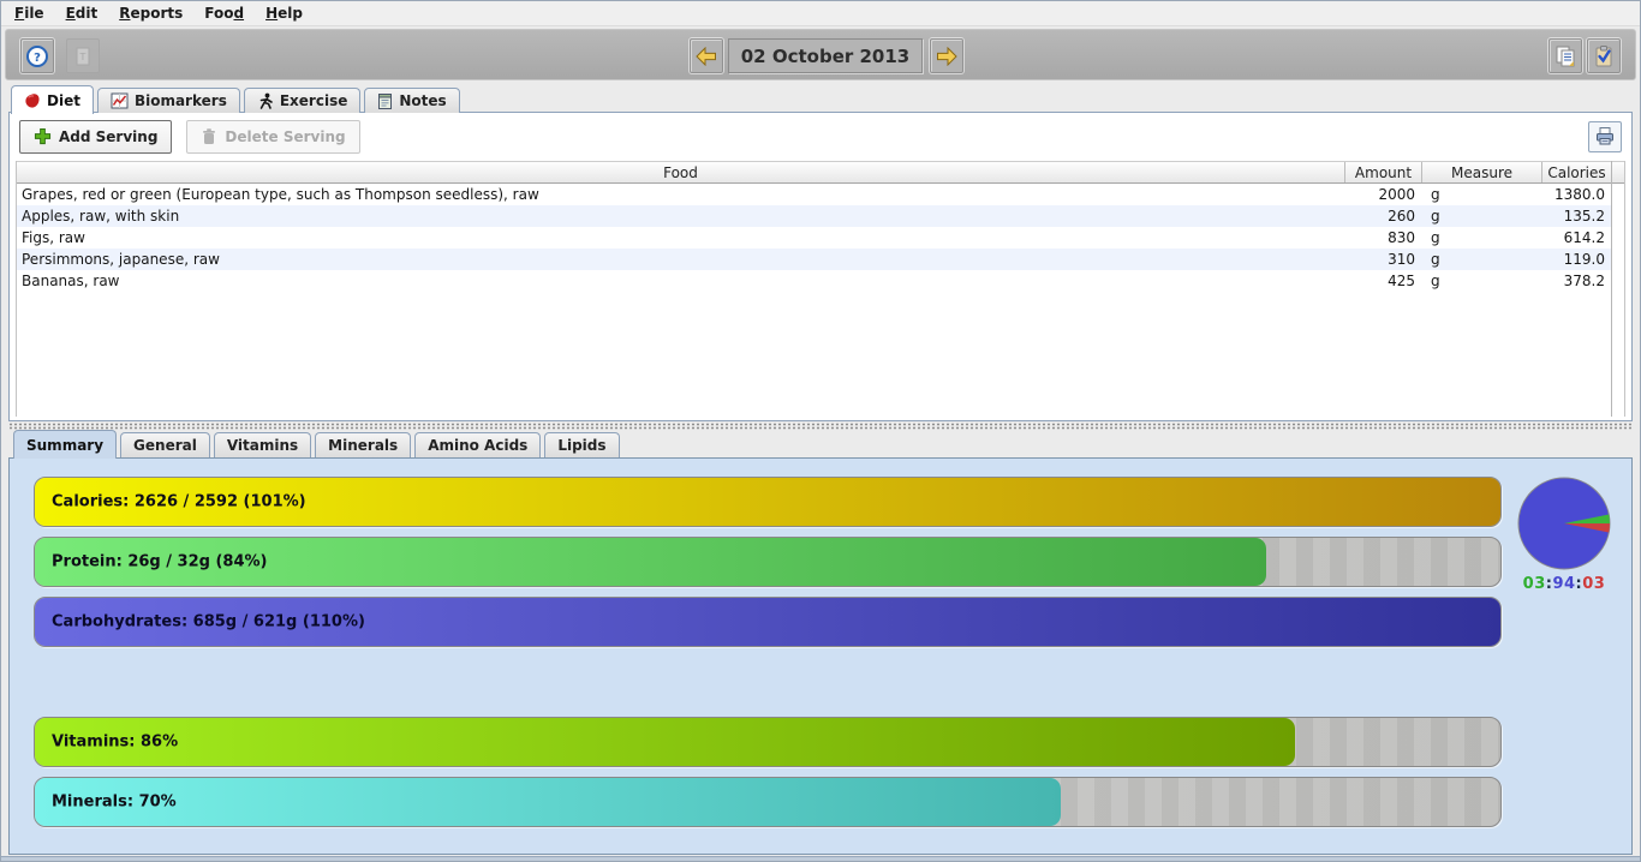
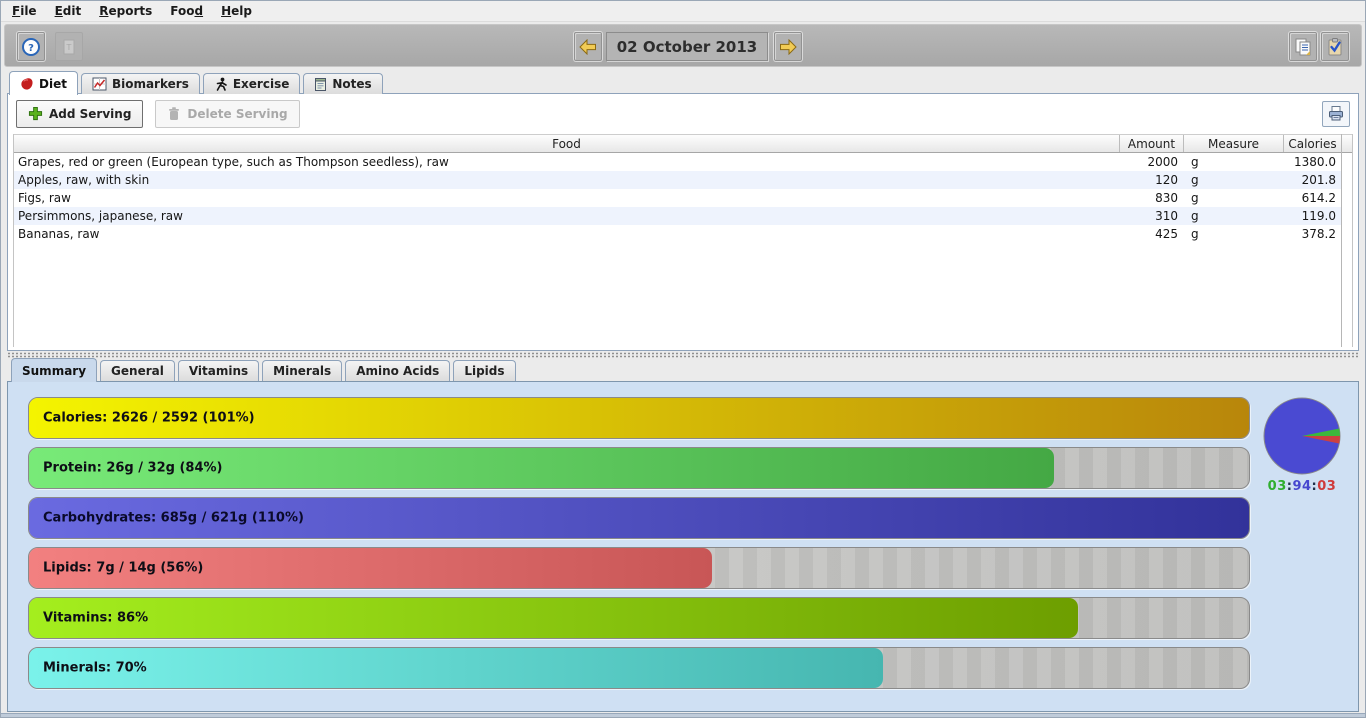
  File
  Edit
  Reports
  Food
  Help
  ?
  T
  02 October 2013
  Diet
  Biomarkers
  Exercise
  Notes
  Add Serving
  Delete Serving
  Food
  Amount
  Measure
  Calories
  Grapes, red or green (European type, such as Thompson seedless), raw
  2000
  g
  1380.0
  Apples, raw, with skin
- 260
+ 120
  g
- 135.2
+ 201.8
  Figs, raw
  830
  g
  614.2
  Persimmons, japanese, raw
  310
  g
  119.0
  Bananas, raw
  425
  g
  378.2
  Summary
  General
  Vitamins
  Minerals
  Amino Acids
  Lipids
  Calories: 2626 / 2592 (101%)
  Protein: 26g / 32g (84%)
  Carbohydrates: 685g / 621g (110%)
+ Lipids: 7g / 14g (56%)
  Vitamins: 86%
  Minerals: 70%
  03:94:03
